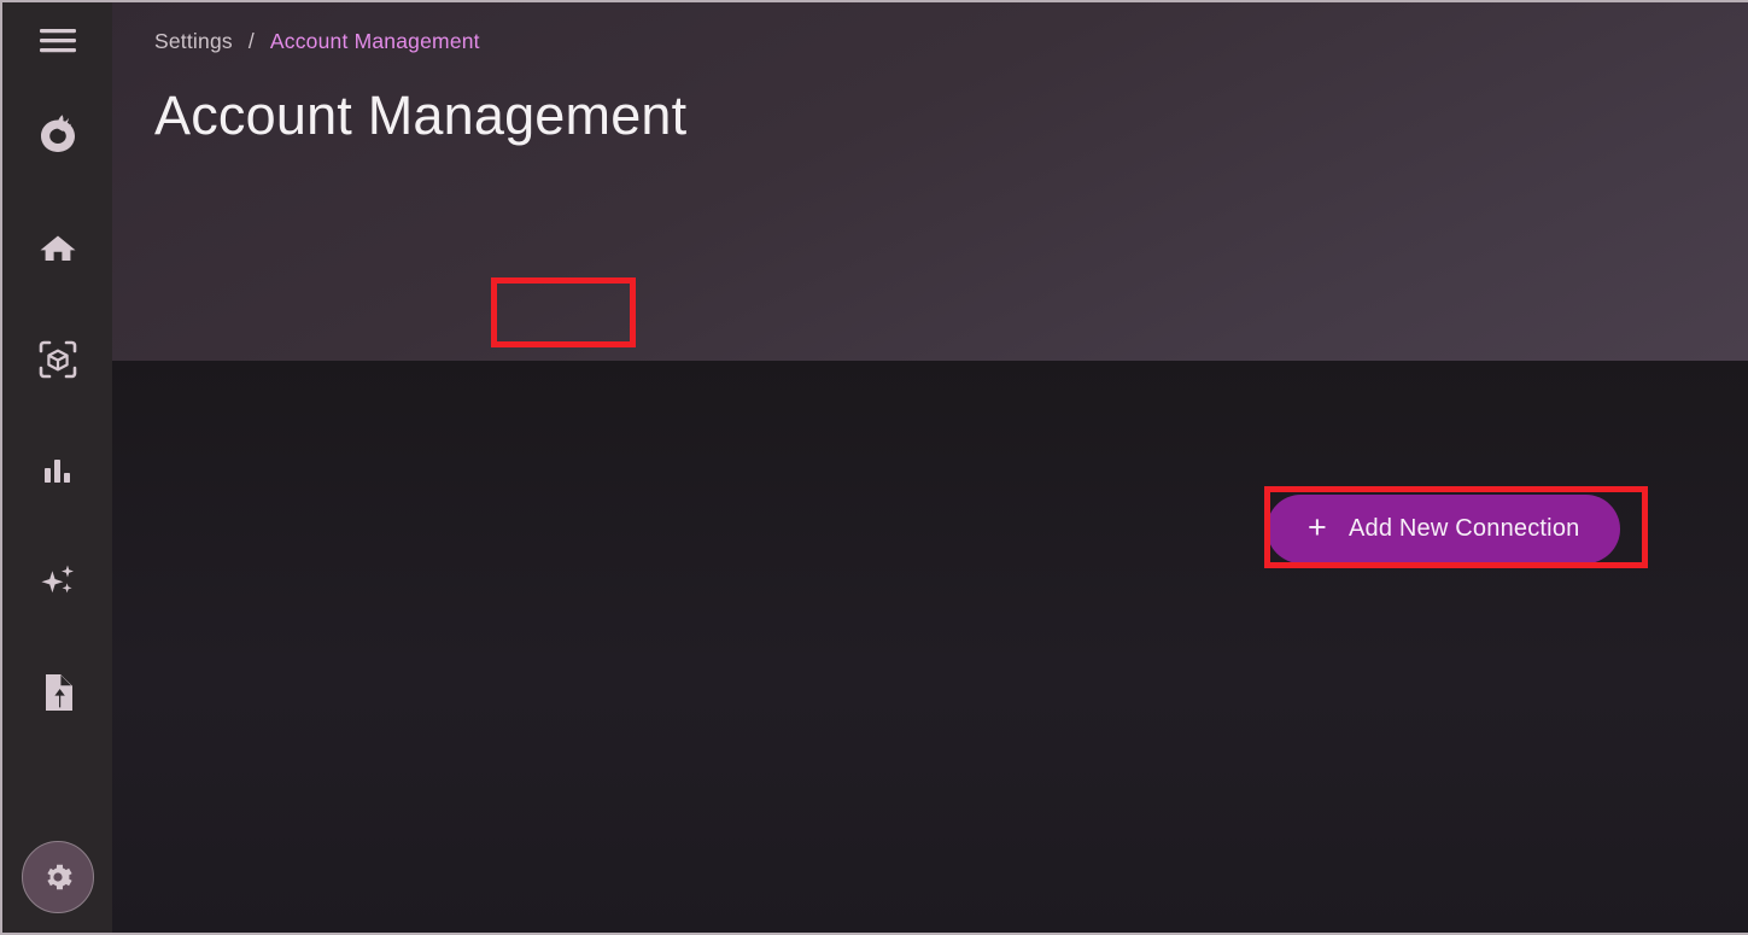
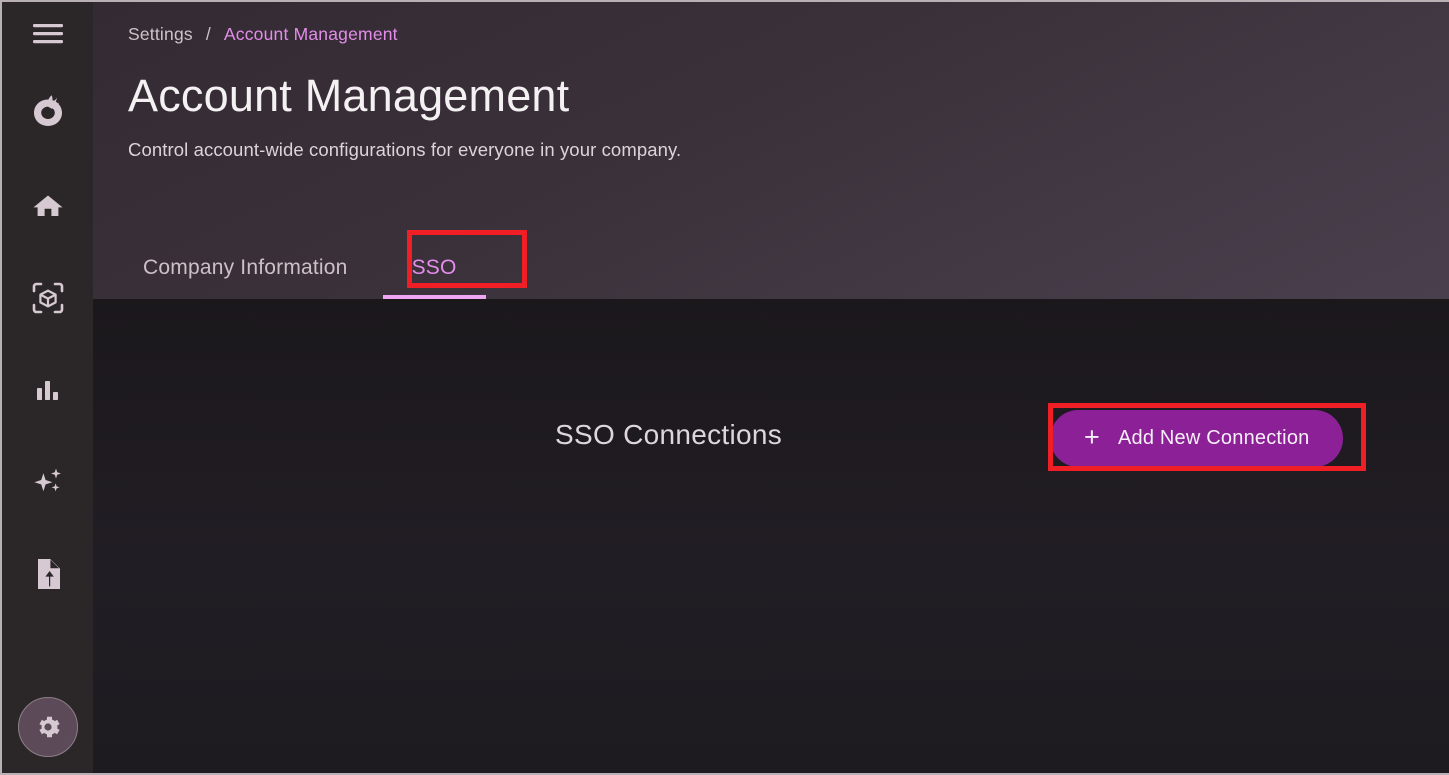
  Settings
  /
  Account Management
  Account Management
+ Control account-wide configurations for everyone in your company.
+ Company Information
+ SSO
+ SSO Connections
  +
  Add New Connection
